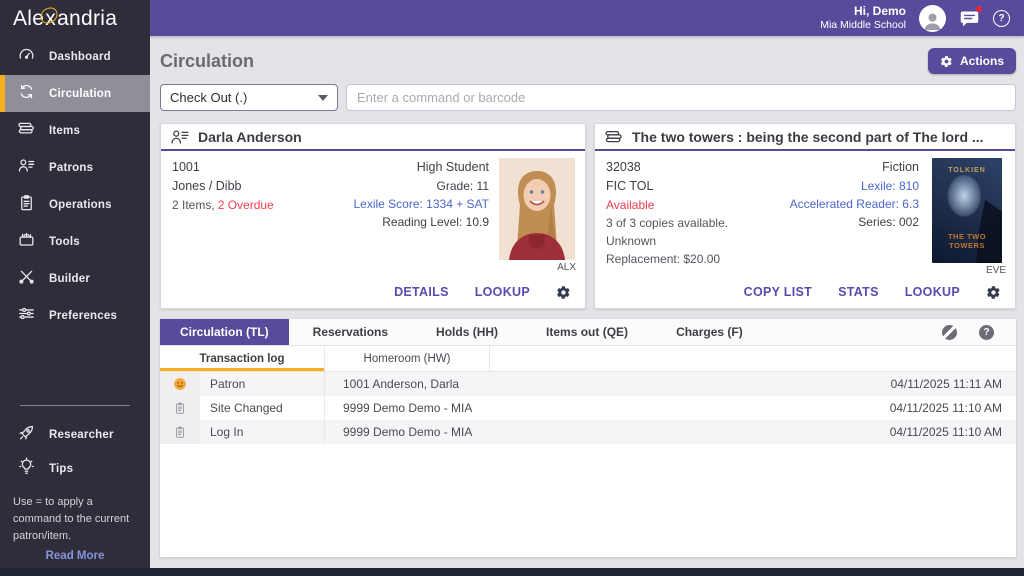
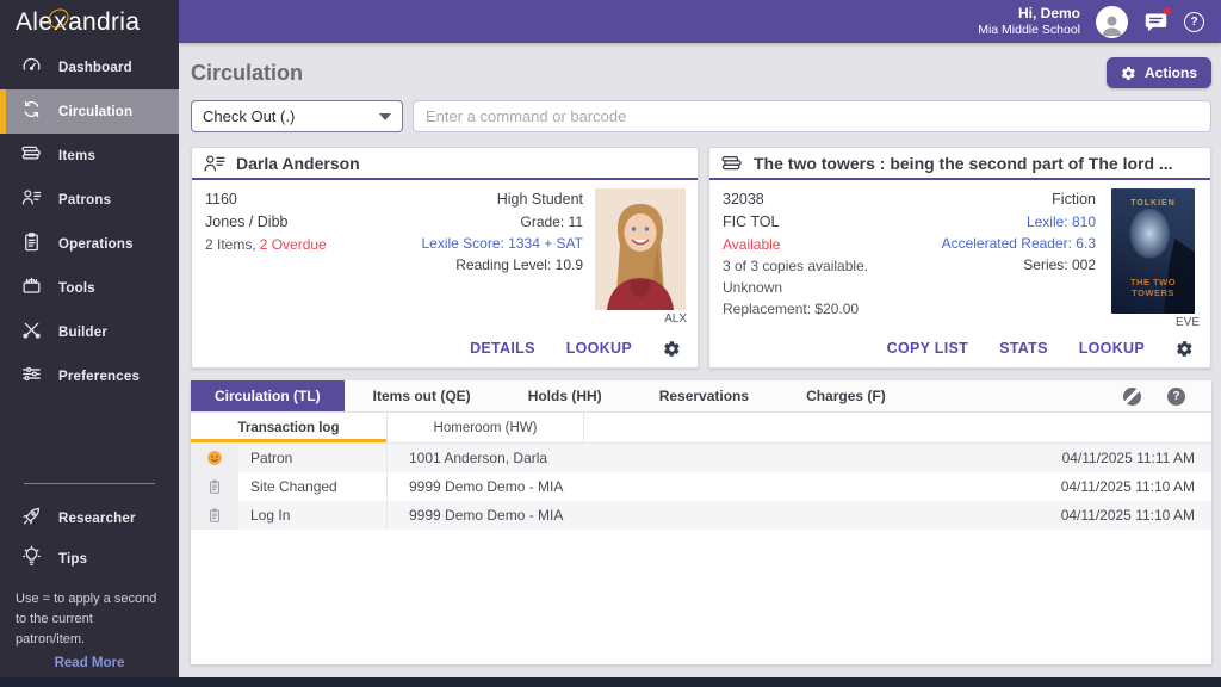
  Ale
  x
  andria
  Dashboard
  Circulation
  Items
  Patrons
  Operations
  Tools
  Builder
  Preferences
  Researcher
  Tips
- Use = to apply a command to the current patron/item.
+ Use = to apply a second to the current patron/item.
  Read More
  Hi, Demo
  Mia Middle School
  ?
  Circulation
  Actions
  Check Out (.)
  Enter a command or barcode
  Darla Anderson
- 1001
+ 1160
  Jones / Dibb
  2 Items, 2 Overdue
  High Student
  Grade: 11
  Lexile Score: 1334 + SAT
  Reading Level: 10.9
  ALX
  DETAILS
  LOOKUP
  The two towers : being the second part of The lord ...
  32038
  FIC TOL
  Available
  3 of 3 copies available.
  Unknown
  Replacement: $20.00
  Fiction
  Lexile: 810
  Accelerated Reader: 6.3
  Series: 002
  THE TWO TOWERS
  EVE
  COPY LIST
  STATS
  LOOKUP
  Circulation (TL)
- Reservations
+ Items out (QE)
  Holds (HH)
- Items out (QE)
+ Reservations
  Charges (F)
  ?
  Transaction log
  Homeroom (HW)
  Patron
  1001 Anderson, Darla
  04/11/2025 11:11 AM
  Site Changed
  9999 Demo Demo - MIA
  04/11/2025 11:10 AM
  Log In
  9999 Demo Demo - MIA
  04/11/2025 11:10 AM
